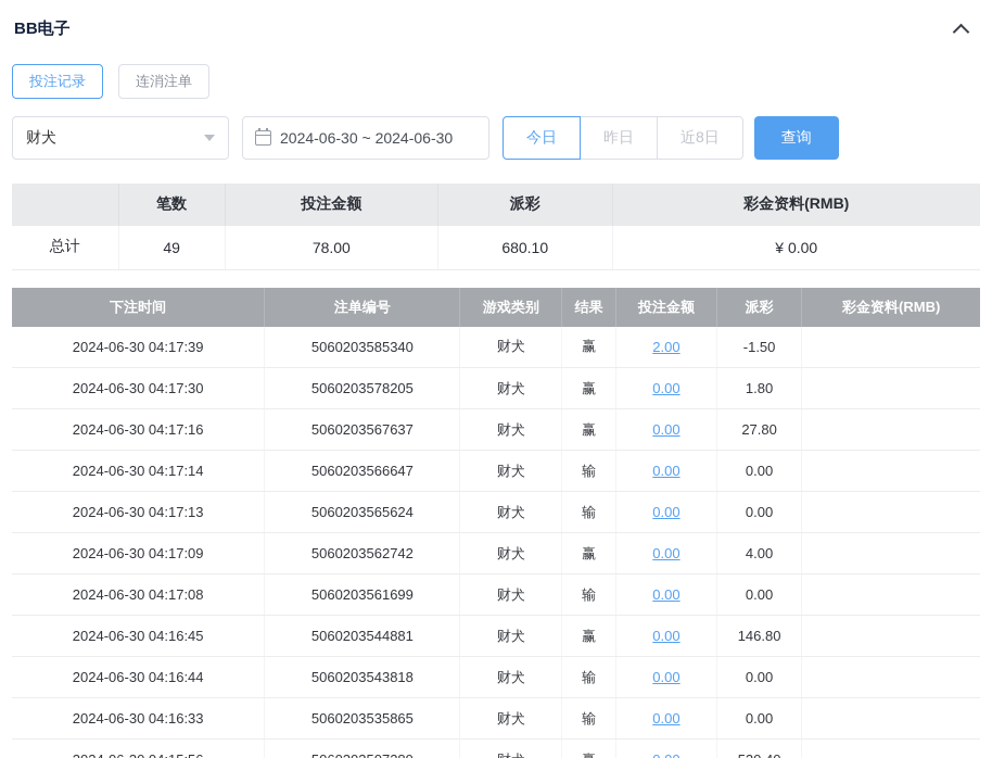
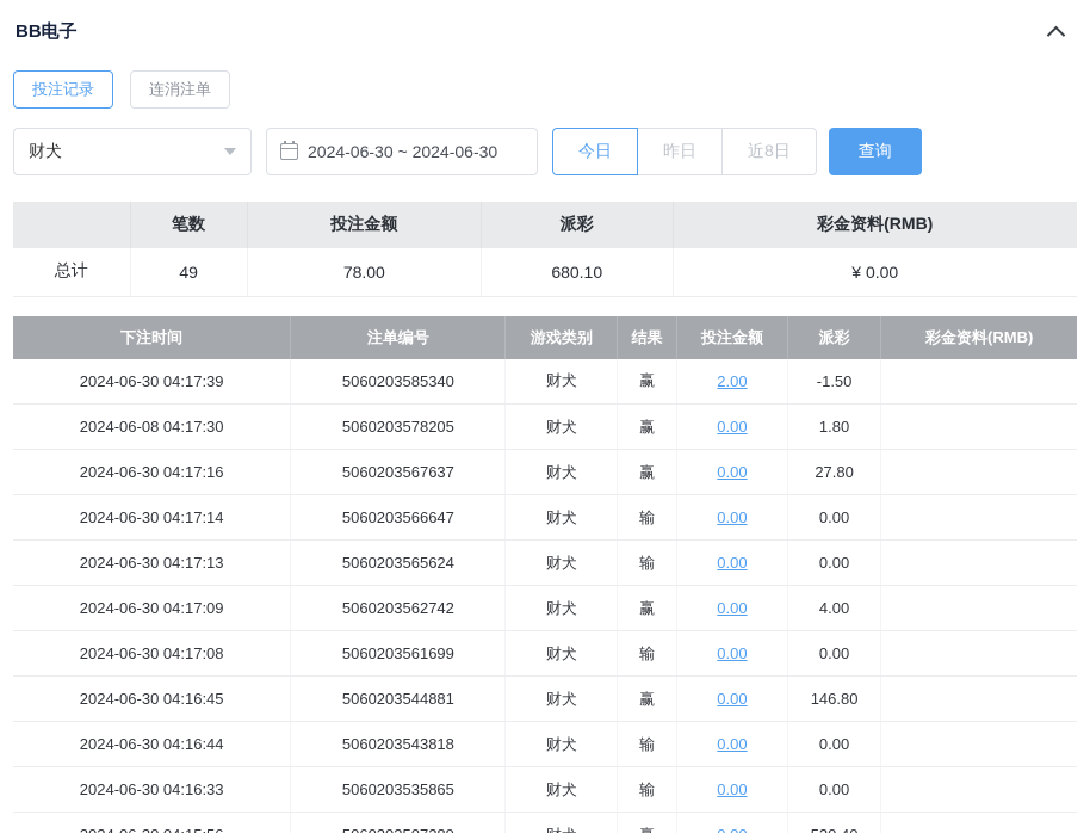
  BB电子
  投注记录
  连消注单
  财犬
  2024-06-30 ~ 2024-06-30
  今日
  昨日
  近8日
  查询
  	笔数	投注金额	派彩	彩金资料(RMB)
  总计	49	78.00	680.10	¥ 0.00
  下注时间	注单编号	游戏类别	结果	投注金额	派彩	彩金资料(RMB)
  2024-06-30 04:17:39	5060203585340	财犬	赢	2.00	-1.50
- 2024-06-30 04:17:30	5060203578205	财犬	赢	0.00	1.80
+ 2024-06-08 04:17:30	5060203578205	财犬	赢	0.00	1.80
  2024-06-30 04:17:16	5060203567637	财犬	赢	0.00	27.80
  2024-06-30 04:17:14	5060203566647	财犬	输	0.00	0.00
  2024-06-30 04:17:13	5060203565624	财犬	输	0.00	0.00
  2024-06-30 04:17:09	5060203562742	财犬	赢	0.00	4.00
  2024-06-30 04:17:08	5060203561699	财犬	输	0.00	0.00
  2024-06-30 04:16:45	5060203544881	财犬	赢	0.00	146.80
  2024-06-30 04:16:44	5060203543818	财犬	输	0.00	0.00
  2024-06-30 04:16:33	5060203535865	财犬	输	0.00	0.00
